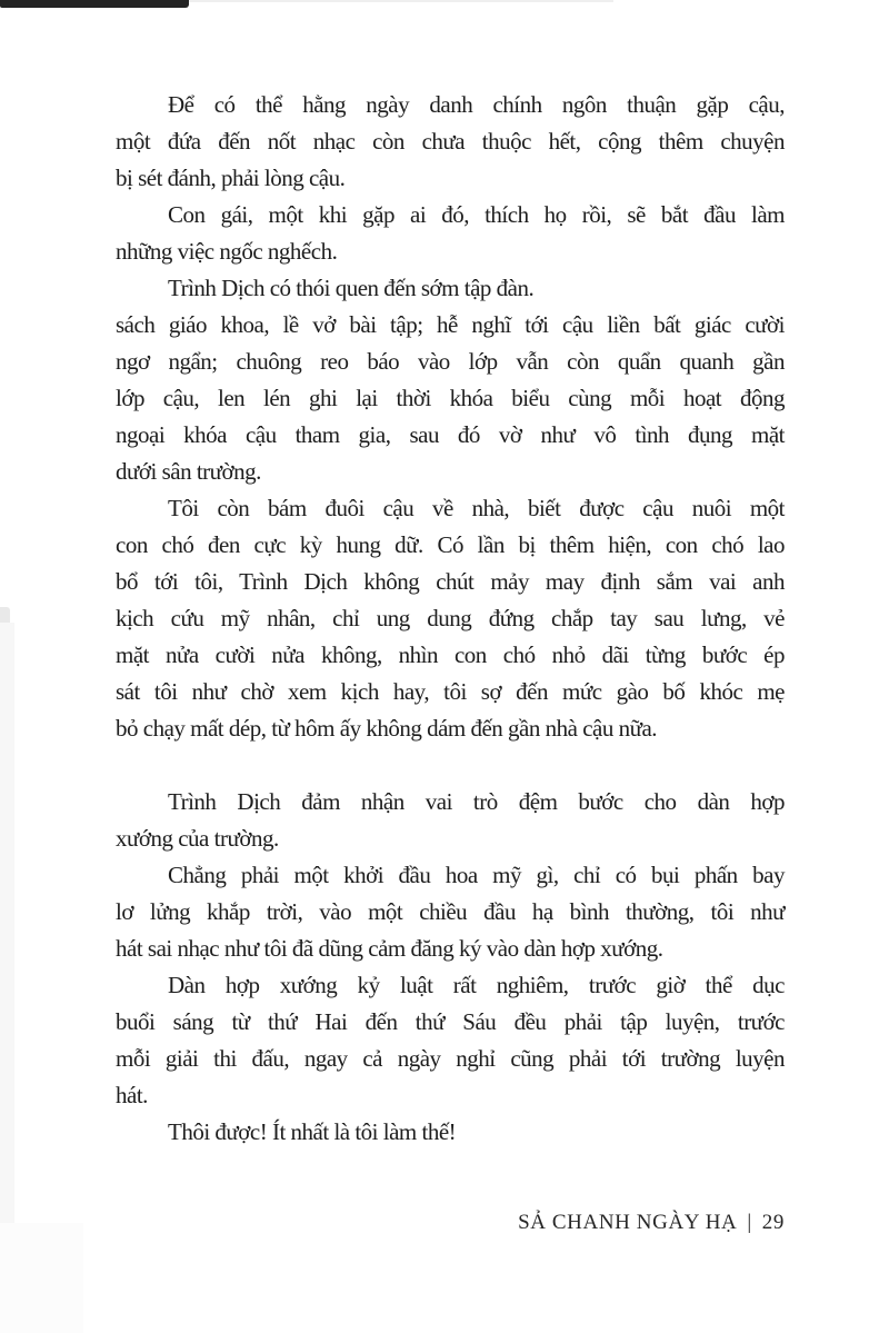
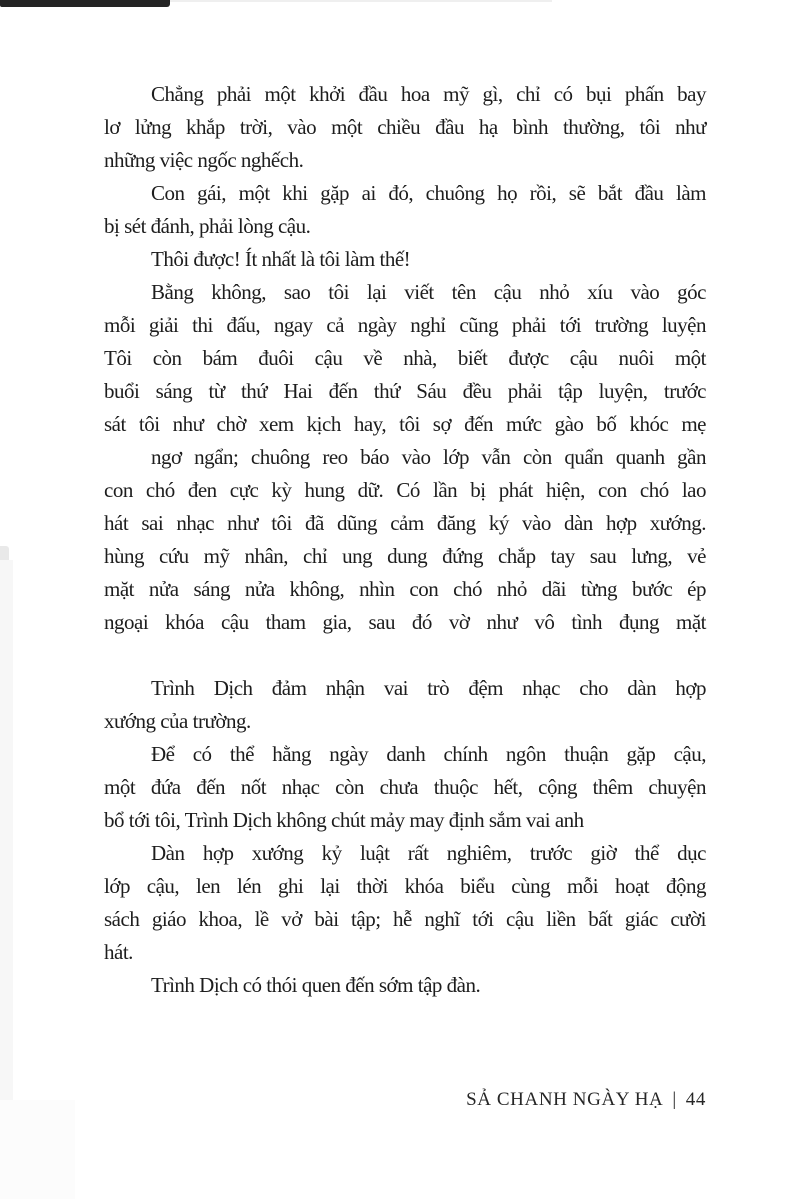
- Để có thể hằng ngày danh chính ngôn thuận gặp cậu,
+ Chẳng phải một khởi đầu hoa mỹ gì, chỉ có bụi phấn bay
- một đứa đến nốt nhạc còn chưa thuộc hết, cộng thêm chuyện
+ lơ lửng khắp trời, vào một chiều đầu hạ bình thường, tôi như
- bị sét đánh, phải lòng cậu.
+ những việc ngốc nghếch.
- Con gái, một khi gặp ai đó, thích họ rồi, sẽ bắt đầu làm
+ Con gái, một khi gặp ai đó, chuông họ rồi, sẽ bắt đầu làm
- những việc ngốc nghếch.
+ bị sét đánh, phải lòng cậu.
- Trình Dịch có thói quen đến sớm tập đàn.
+ Thôi được! Ít nhất là tôi làm thế!
+ Bằng không, sao tôi lại viết tên cậu nhỏ xíu vào góc
- sách giáo khoa, lề vở bài tập; hễ nghĩ tới cậu liền bất giác cười
+ mỗi giải thi đấu, ngay cả ngày nghỉ cũng phải tới trường luyện
- ngơ ngẩn; chuông reo báo vào lớp vẫn còn quẩn quanh gần
+ Tôi còn bám đuôi cậu về nhà, biết được cậu nuôi một
- lớp cậu, len lén ghi lại thời khóa biểu cùng mỗi hoạt động
+ buổi sáng từ thứ Hai đến thứ Sáu đều phải tập luyện, trước
- ngoại khóa cậu tham gia, sau đó vờ như vô tình đụng mặt
+ sát tôi như chờ xem kịch hay, tôi sợ đến mức gào bố khóc mẹ
- dưới sân trường.
- Tôi còn bám đuôi cậu về nhà, biết được cậu nuôi một
+ ngơ ngẩn; chuông reo báo vào lớp vẫn còn quẩn quanh gần
- con chó đen cực kỳ hung dữ. Có lần bị thêm hiện, con chó lao
+ con chó đen cực kỳ hung dữ. Có lần bị phát hiện, con chó lao
- bổ tới tôi, Trình Dịch không chút mảy may định sắm vai anh
+ hát sai nhạc như tôi đã dũng cảm đăng ký vào dàn hợp xướng.
- kịch cứu mỹ nhân, chỉ ung dung đứng chắp tay sau lưng, vẻ
+ hùng cứu mỹ nhân, chỉ ung dung đứng chắp tay sau lưng, vẻ
- mặt nửa cười nửa không, nhìn con chó nhỏ dãi từng bước ép
+ mặt nửa sáng nửa không, nhìn con chó nhỏ dãi từng bước ép
- sát tôi như chờ xem kịch hay, tôi sợ đến mức gào bố khóc mẹ
+ ngoại khóa cậu tham gia, sau đó vờ như vô tình đụng mặt
- bỏ chạy mất dép, từ hôm ấy không dám đến gần nhà cậu nữa.
- Trình Dịch đảm nhận vai trò đệm bước cho dàn hợp
+ Trình Dịch đảm nhận vai trò đệm nhạc cho dàn hợp
  xướng của trường.
- Chẳng phải một khởi đầu hoa mỹ gì, chỉ có bụi phấn bay
+ Để có thể hằng ngày danh chính ngôn thuận gặp cậu,
- lơ lửng khắp trời, vào một chiều đầu hạ bình thường, tôi như
+ một đứa đến nốt nhạc còn chưa thuộc hết, cộng thêm chuyện
- hát sai nhạc như tôi đã dũng cảm đăng ký vào dàn hợp xướng.
+ bổ tới tôi, Trình Dịch không chút mảy may định sắm vai anh
  Dàn hợp xướng kỷ luật rất nghiêm, trước giờ thể dục
- buổi sáng từ thứ Hai đến thứ Sáu đều phải tập luyện, trước
+ lớp cậu, len lén ghi lại thời khóa biểu cùng mỗi hoạt động
- mỗi giải thi đấu, ngay cả ngày nghỉ cũng phải tới trường luyện
+ sách giáo khoa, lề vở bài tập; hễ nghĩ tới cậu liền bất giác cười
  hát.
- Thôi được! Ít nhất là tôi làm thế!
+ Trình Dịch có thói quen đến sớm tập đàn.
- SẢ CHANH NGÀY HẠ | 29
+ SẢ CHANH NGÀY HẠ | 44
